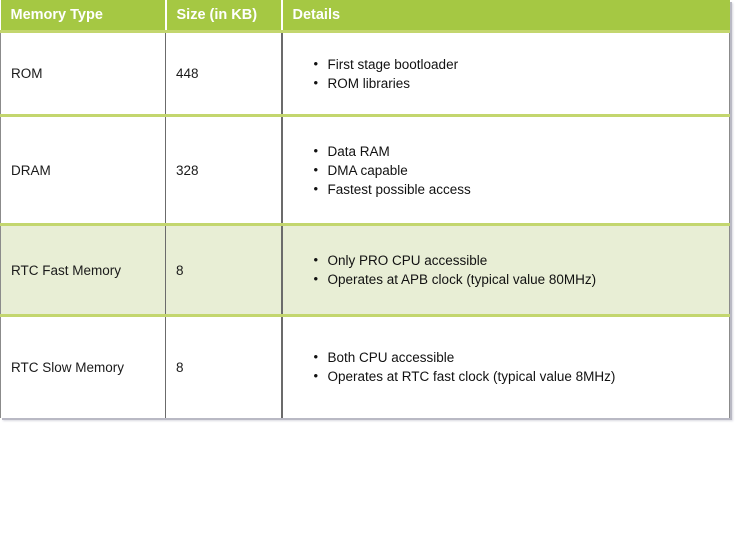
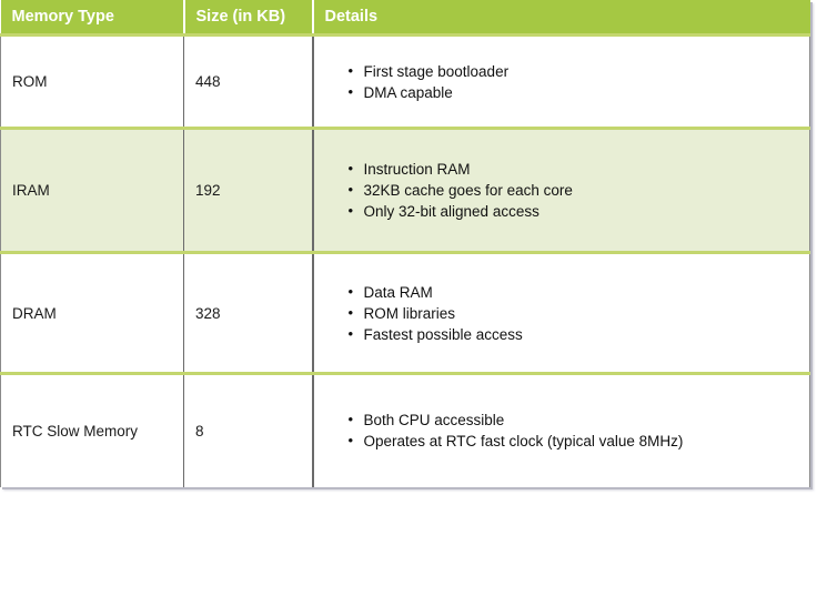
  Memory Type	Size (in KB)	Details
- ROM	448	First stage bootloader ROM libraries
+ ROM	448	First stage bootloader DMA capable
+ IRAM	192	Instruction RAM 32KB cache goes for each core Only 32-bit aligned access
- DRAM	328	Data RAM DMA capable Fastest possible access
+ DRAM	328	Data RAM ROM libraries Fastest possible access
- RTC Fast Memory	8	Only PRO CPU accessible Operates at APB clock (typical value 80MHz)
  RTC Slow Memory	8	Both CPU accessible Operates at RTC fast clock (typical value 8MHz)
